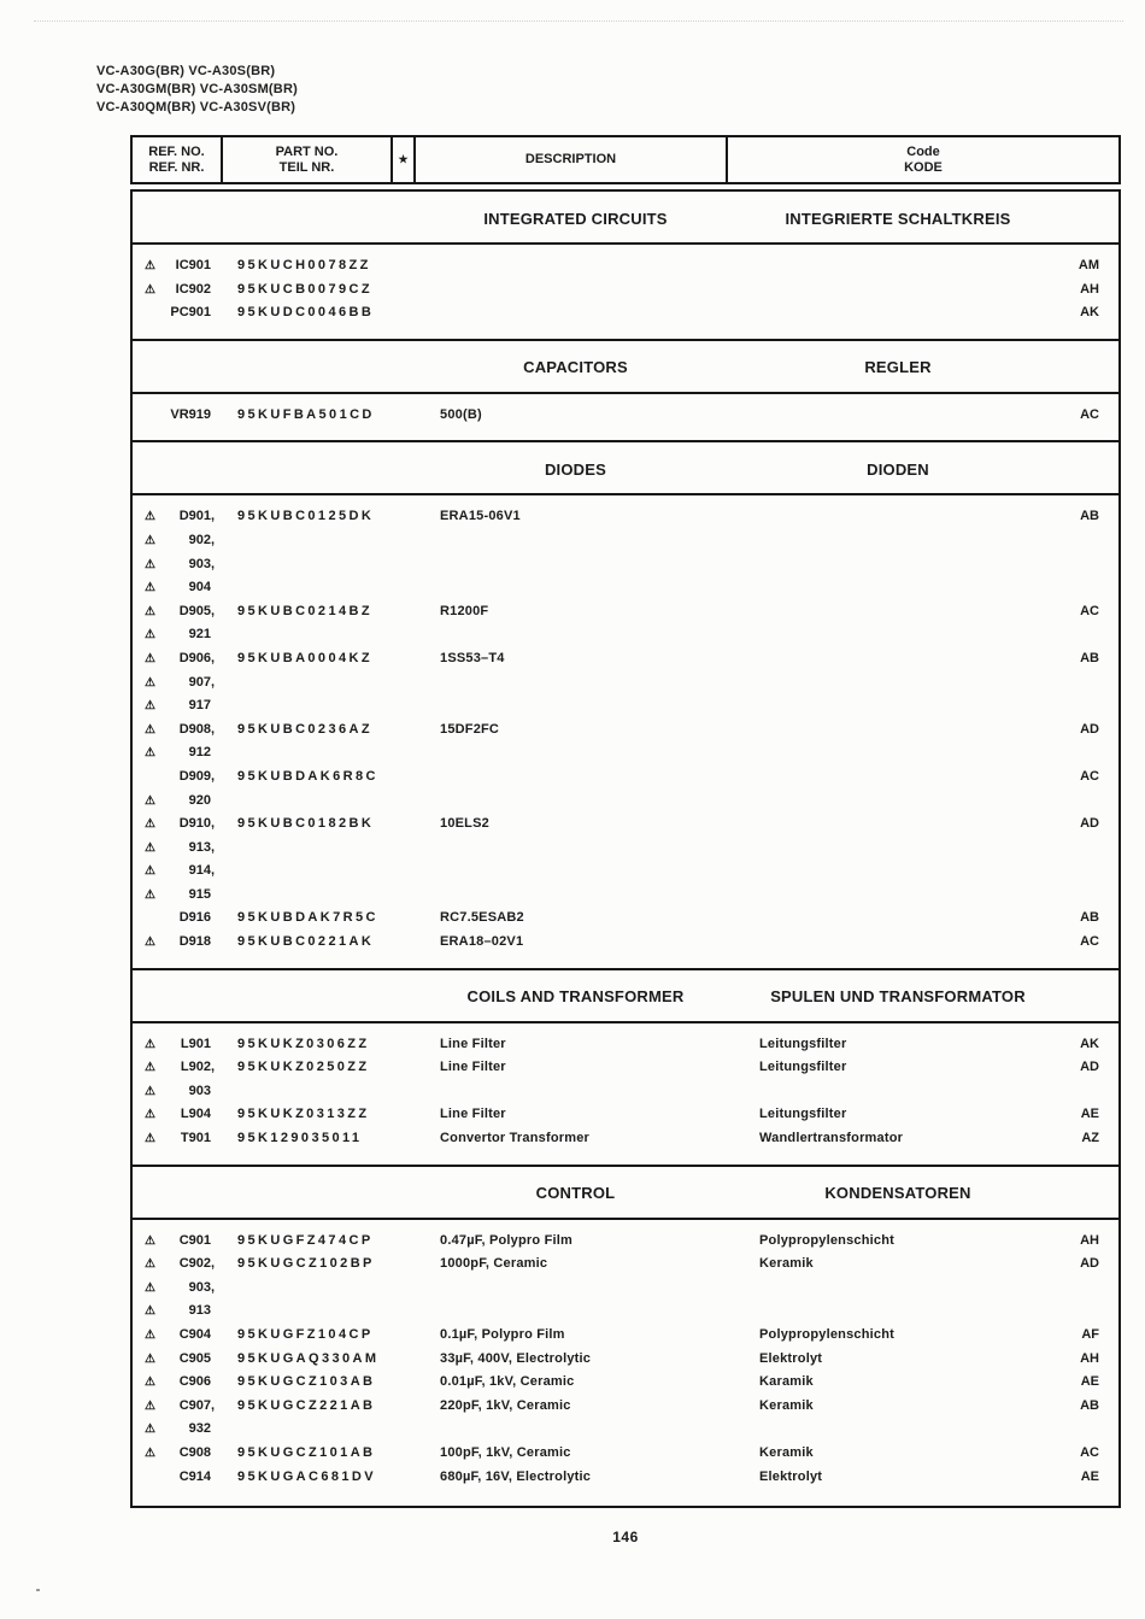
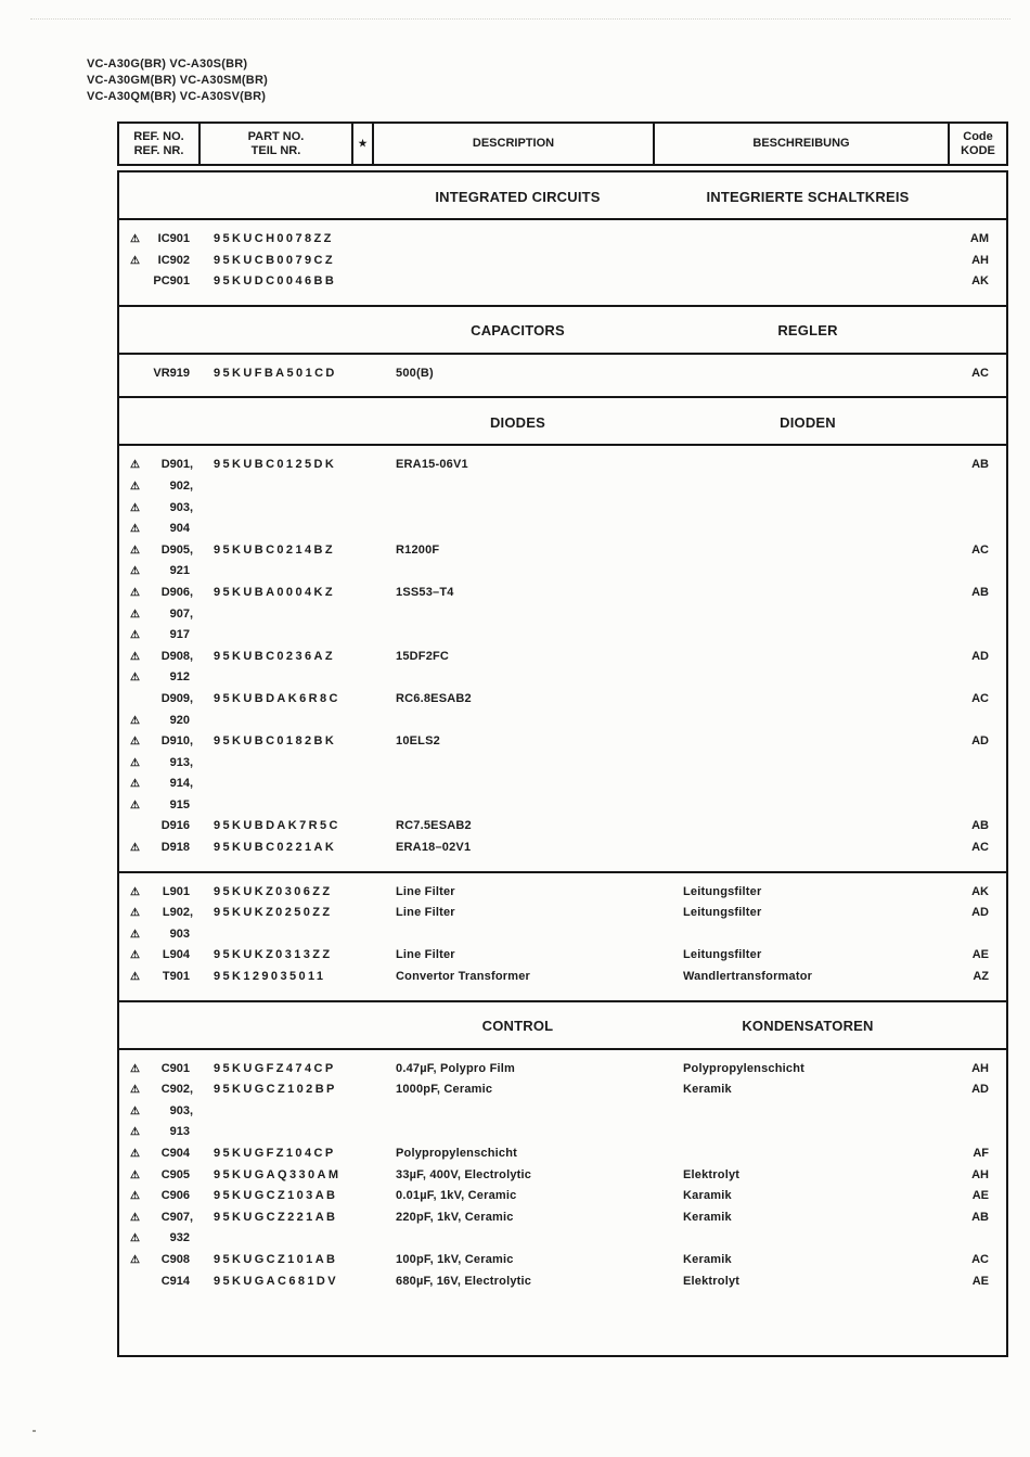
  VC-A30G(BR) VC-A30S(BR)
  VC-A30GM(BR) VC-A30SM(BR)
  VC-A30QM(BR) VC-A30SV(BR)
  REF. NO.
  REF. NR.
  PART NO.
  TEIL NR.
  ★
  DESCRIPTION
+ BESCHREIBUNG
  Code
  KODE
  INTEGRATED CIRCUITS
  INTEGRIERTE SCHALTKREIS
  ⚠
  IC901
  95KUCH0078ZZ
  AM
  ⚠
  IC902
  95KUCB0079CZ
  AH
  PC901
  95KUDC0046BB
  AK
  CAPACITORS
  REGLER
  VR919
  95KUFBA501CD
  500(B)
  AC
  DIODES
  DIODEN
  ⚠
  D901
  ,
  ⚠
  902
  ,
  ⚠
  903
  ,
  ⚠
  904
  95KUBC0125DK
  ERA15-06V1
  AB
  ⚠
  D905
  ,
  ⚠
  921
  95KUBC0214BZ
  R1200F
  AC
  ⚠
  D906
  ,
  ⚠
  907
  ,
  ⚠
  917
  95KUBA0004KZ
  1SS53–T4
  AB
  ⚠
  D908
  ,
  ⚠
  912
  95KUBC0236AZ
  15DF2FC
  AD
  D909
  ,
  ⚠
  920
  95KUBDAK6R8C
+ RC6.8ESAB2
  AC
  ⚠
  D910
  ,
  ⚠
  913
  ,
  ⚠
  914
  ,
  ⚠
  915
  95KUBC0182BK
  10ELS2
  AD
  D916
  95KUBDAK7R5C
  RC7.5ESAB2
  AB
  ⚠
  D918
  95KUBC0221AK
  ERA18–02V1
  AC
- COILS AND TRANSFORMER
- SPULEN UND TRANSFORMATOR
  ⚠
  L901
  95KUKZ0306ZZ
  Line Filter
  Leitungsfilter
  AK
  ⚠
  L902
  ,
  ⚠
  903
  95KUKZ0250ZZ
  Line Filter
  Leitungsfilter
  AD
  ⚠
  L904
  95KUKZ0313ZZ
  Line Filter
  Leitungsfilter
  AE
  ⚠
  T901
  95K129035011
  Convertor Transformer
  Wandlertransformator
  AZ
  CONTROL
  KONDENSATOREN
  ⚠
  C901
  95KUGFZ474CP
  0.47µF, Polypro Film
  Polypropylenschicht
  AH
  ⚠
  C902
  ,
  ⚠
  903
  ,
  ⚠
  913
  95KUGCZ102BP
  1000pF, Ceramic
  Keramik
  AD
  ⚠
  C904
  95KUGFZ104CP
- 0.1µF, Polypro Film
  Polypropylenschicht
  AF
  ⚠
  C905
  95KUGAQ330AM
  33µF, 400V, Electrolytic
  Elektrolyt
  AH
  ⚠
  C906
  95KUGCZ103AB
  0.01µF, 1kV, Ceramic
  Karamik
  AE
  ⚠
  C907
  ,
  ⚠
  932
  95KUGCZ221AB
  220pF, 1kV, Ceramic
  Keramik
  AB
  ⚠
  C908
  95KUGCZ101AB
  100pF, 1kV, Ceramic
  Keramik
  AC
  C914
  95KUGAC681DV
  680µF, 16V, Electrolytic
  Elektrolyt
  AE
- 146
